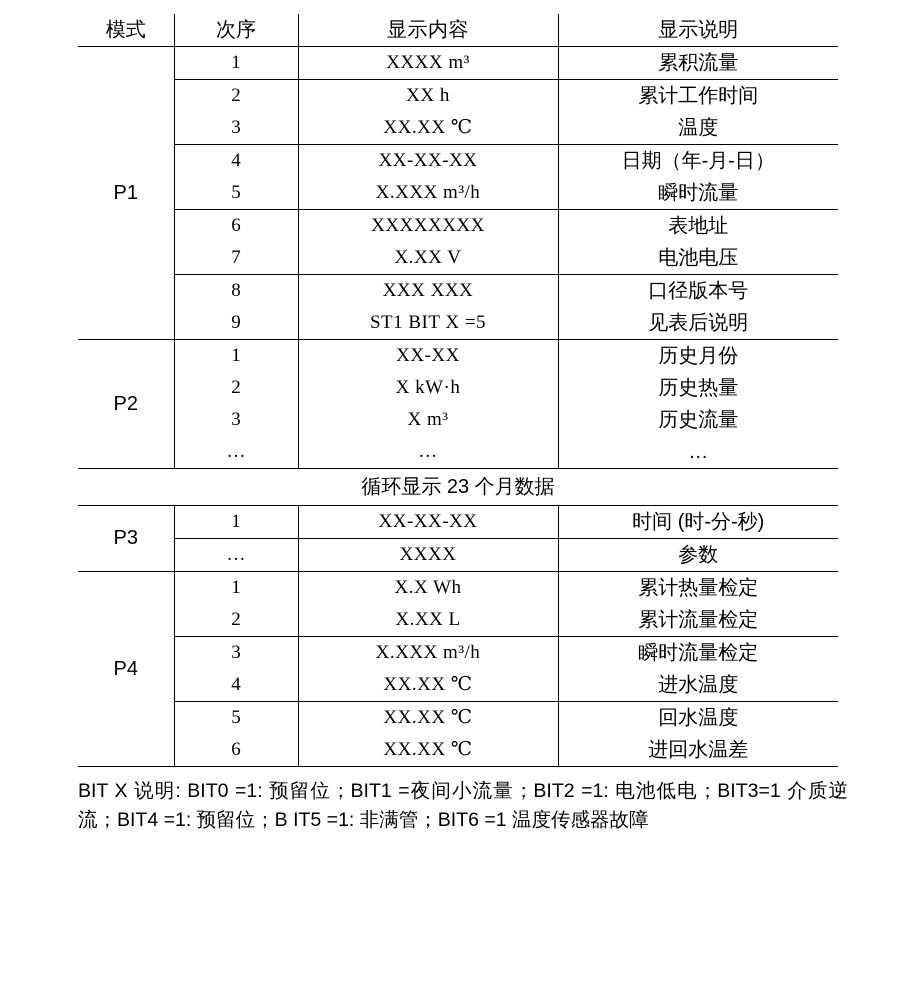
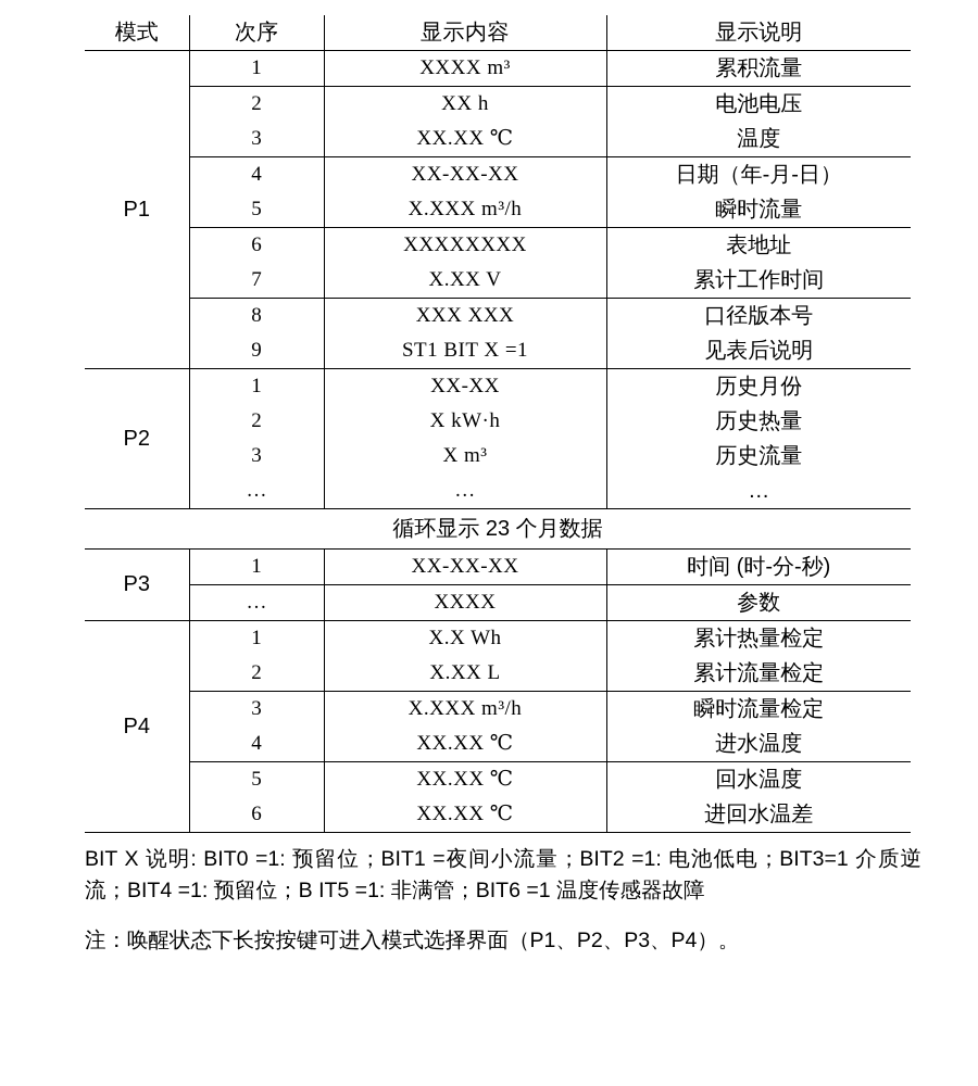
  模式	次序	显示内容	显示说明
  P1	1	XXXX m³	累积流量
- 2	XX h	累计工作时间
+ 2	XX h	电池电压
  3	XX.XX ℃	温度
  4	XX-XX-XX	日期（年-月-日）
  5	X.XXX m³/h	瞬时流量
  6	XXXXXXXX	表地址
- 7	X.XX V	电池电压
+ 7	X.XX V	累计工作时间
  8	XXX XXX	口径版本号
- 9	ST1 BIT X =5	见表后说明
+ 9	ST1 BIT X =1	见表后说明
  P2	1	XX-XX	历史月份
  2	X kW·h	历史热量
  3	X m³	历史流量
  …	…	…
  循环显示 23 个月数据
  P3	1	XX-XX-XX	时间 (时-分-秒)
  …	XXXX	参数
  P4	1	X.X Wh	累计热量检定
  2	X.XX L	累计流量检定
  3	X.XXX m³/h	瞬时流量检定
  4	XX.XX ℃	进水温度
  5	XX.XX ℃	回水温度
  6	XX.XX ℃	进回水温差
  BIT X 说明: BIT0 =1: 预留位；BIT1 =夜间小流量；BIT2 =1: 电池低电；BIT3=1 介质逆流；BIT4 =1: 预留位；B IT5 =1: 非满管；BIT6 =1 温度传感器故障
+ 注：唤醒状态下长按按键可进入模式选择界面（P1、P2、P3、P4）。
